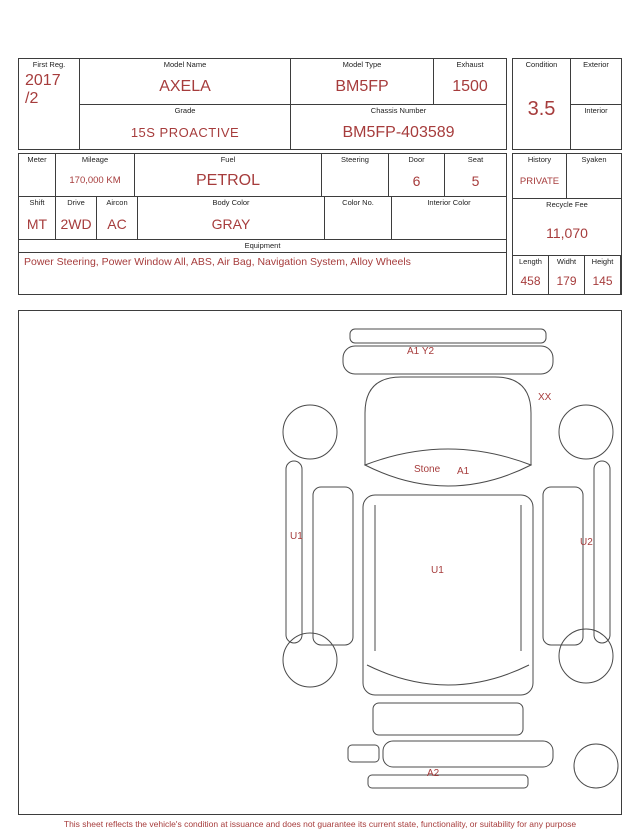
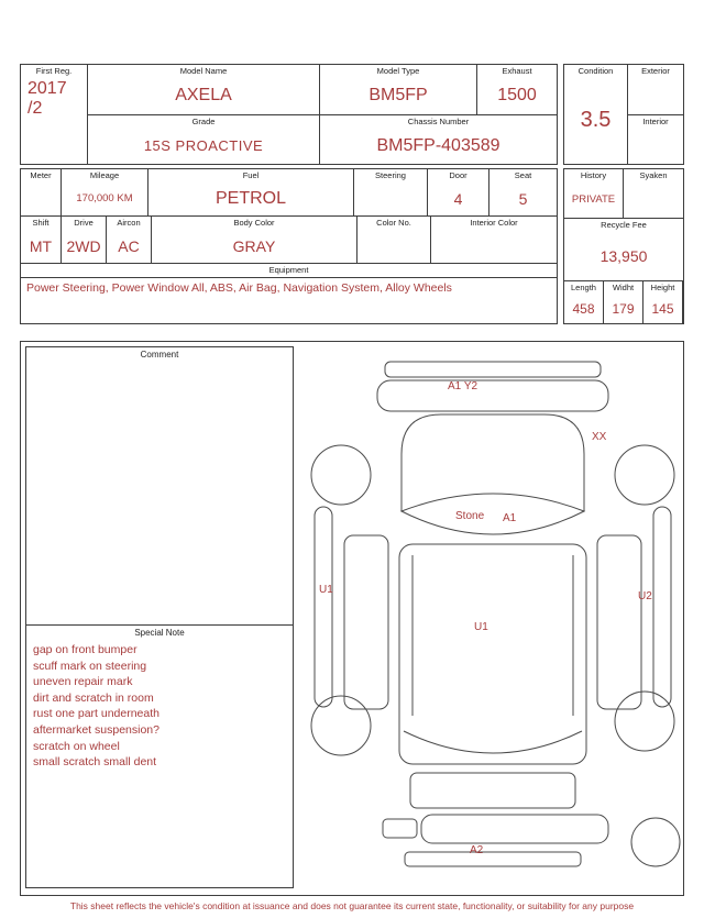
  First Reg.
  2017
  /2
  Model Name
  AXELA
  Model Type
  BM5FP
  Exhaust
  1500
  Grade
  15S PROACTIVE
  Chassis Number
  BM5FP-403589
  Condition
  3.5
  Exterior
  Interior
  Meter
  Mileage
  170,000 KM
  Fuel
  PETROL
  Steering
  Door
- 6
+ 4
  Seat
  5
  Shift
  MT
  Drive
  2WD
  Aircon
  AC
  Body Color
  GRAY
  Color No.
  Interior Color
  Equipment
  Power Steering, Power Window All, ABS, Air Bag, Navigation System, Alloy Wheels
  History
  PRIVATE
  Syaken
  Recycle Fee
- 11,070
+ 13,950
  Length
  458
  Widht
  179
  Height
  145
+ Comment
+ Special Note
+ gap on front bumper
+ scuff mark on steering
+ uneven repair mark
+ dirt and scratch in room
+ rust one part underneath
+ aftermarket suspension?
+ scratch on wheel
+ small scratch small dent
  A1 Y2
  XX
  Stone
  A1
  U1
  U2
  U1
  A2
  This sheet reflects the vehicle's condition at issuance and does not guarantee its current state, functionality, or suitability for any purpose
